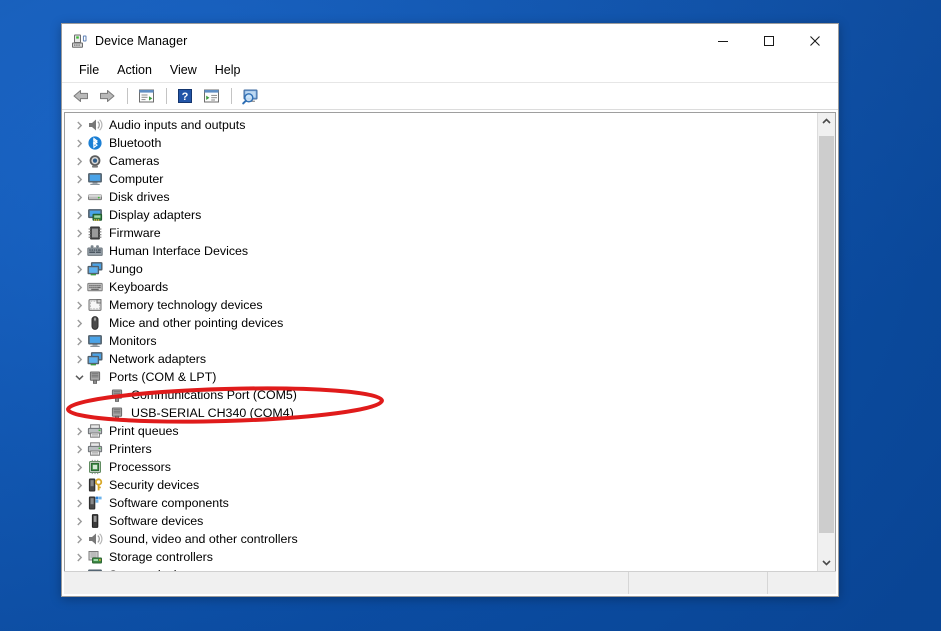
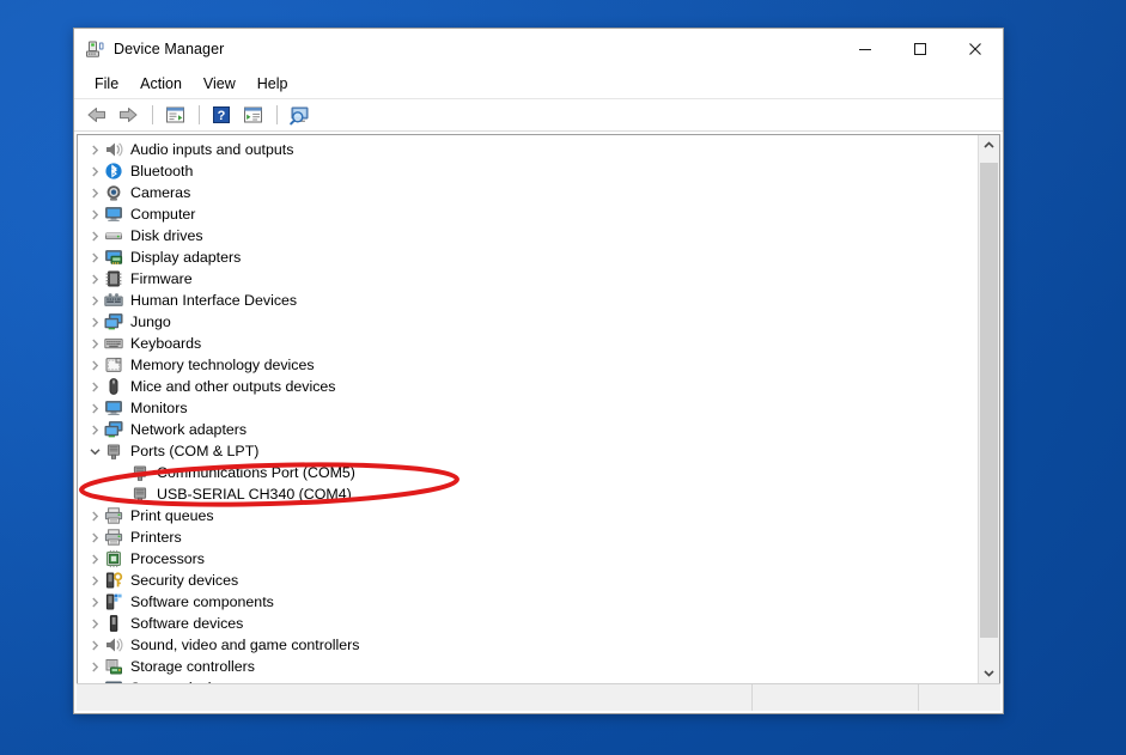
  Device Manager
  File
  Action
  View
  Help
  ?
  Audio inputs and outputs
  Bluetooth
  Cameras
  Computer
  Disk drives
  Display adapters
  Firmware
  Human Interface Devices
  Jungo
  Keyboards
  Memory technology devices
- Mice and other pointing devices
+ Mice and other outputs devices
  Monitors
  Network adapters
  Ports (COM & LPT)
  mmunications Port (COM5)
  USB-SERIAL CH340 (COM4)
  Print queues
  Printers
  Processors
  Security devices
  Software components
  Software devices
- Sound, video and other controllers
+ Sound, video and game controllers
  Storage controllers
